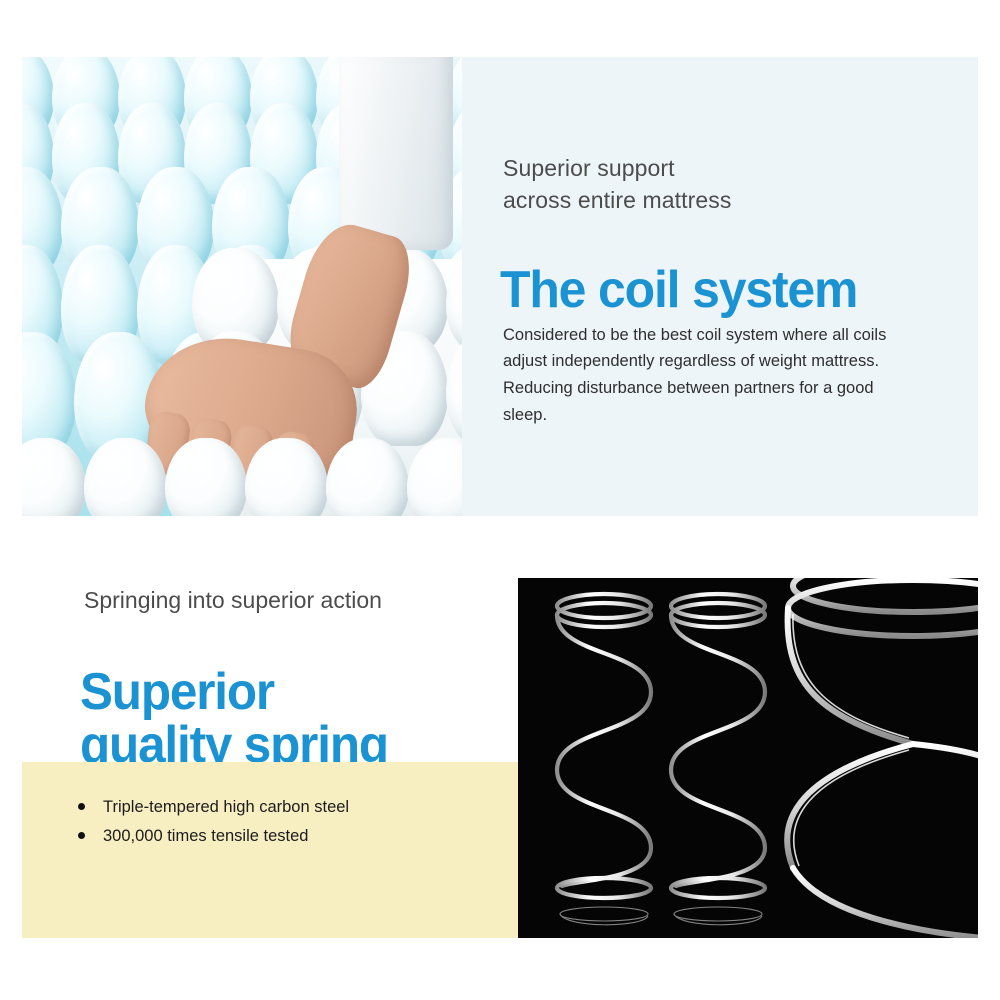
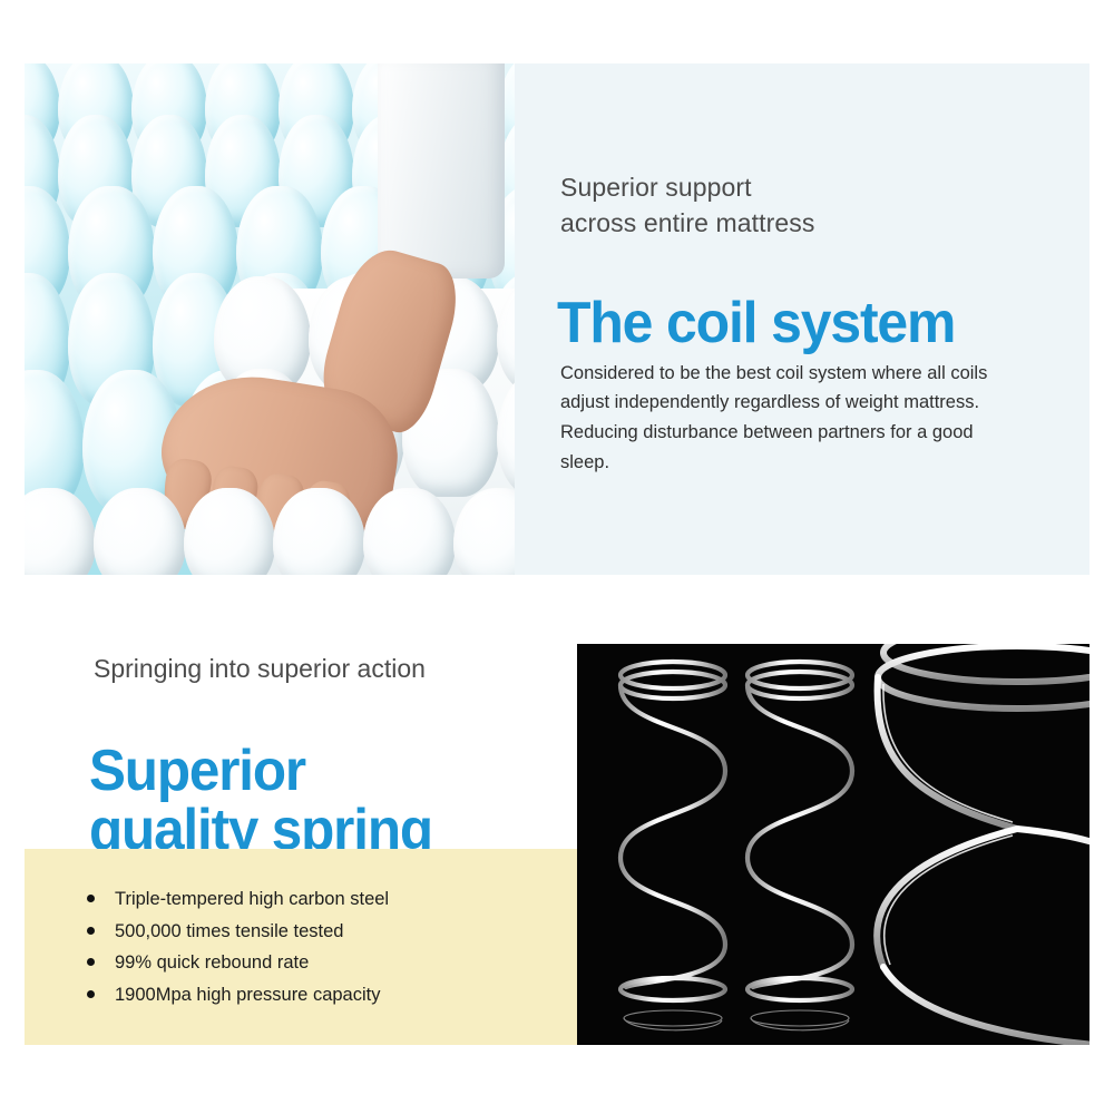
  Superior support
  across entire mattress
  The coil system
  Considered to be the best coil system where all coils adjust independently regardless of weight mattress. Reducing disturbance between partners for a good sleep.
  Springing into superior action
  Superior
  quality spring
  Triple-tempered high carbon steel
- 300,000 times tensile tested
+ 500,000 times tensile tested
+ 99% quick rebound rate
+ 1900Mpa high pressure capacity
